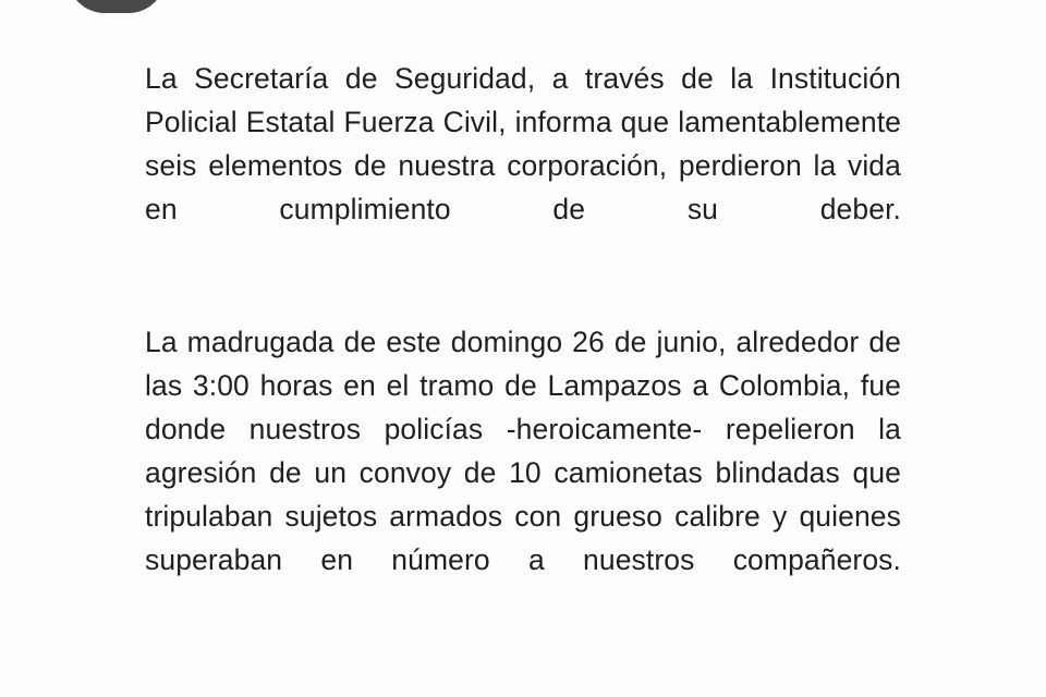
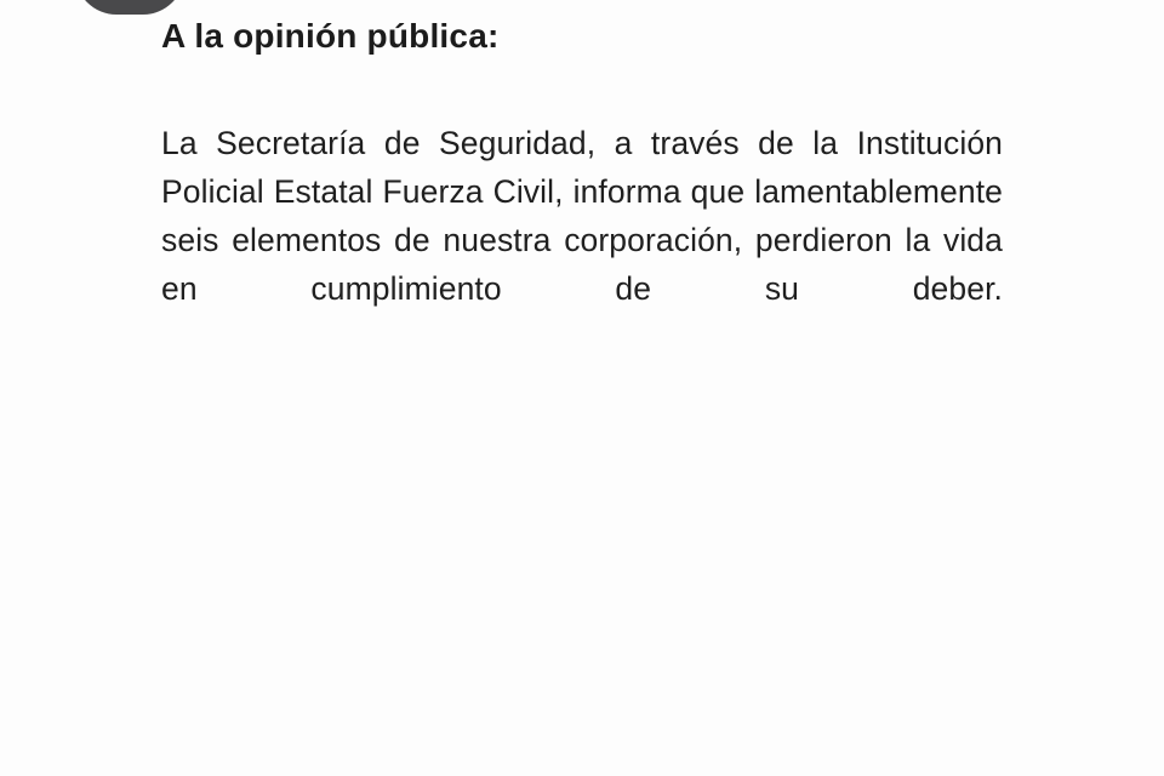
+ A la opinión pública:
  La Secretaría de Seguridad, a través de la Institución Policial Estatal Fuerza Civil, informa que lamentablemente seis elementos de nuestra corporación, perdieron la vida en cumplimiento de su deber.
- La madrugada de este domingo 26 de junio, alrededor de las 3:00 horas en el tramo de Lampazos a Colombia, fue donde nuestros policías -heroicamente- repelieron la agresión de un convoy de 10 camionetas blindadas que tripulaban sujetos armados con grueso calibre y quienes superaban en número a nuestros compañeros.
